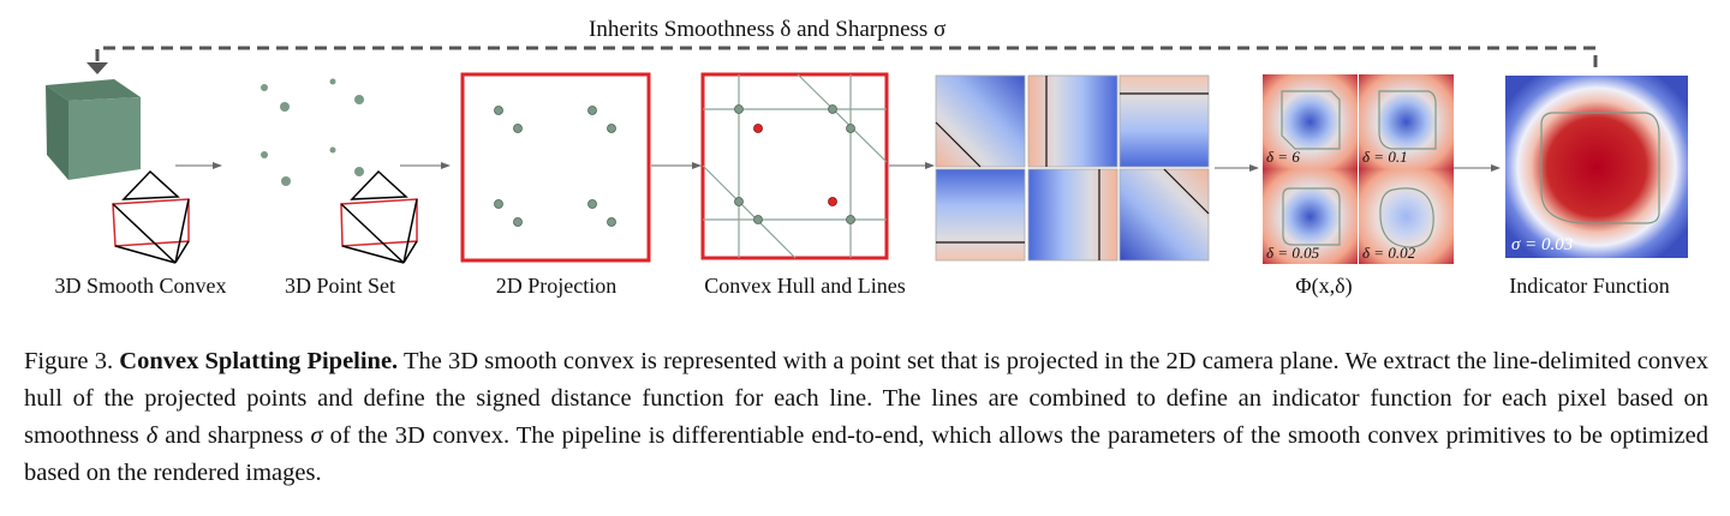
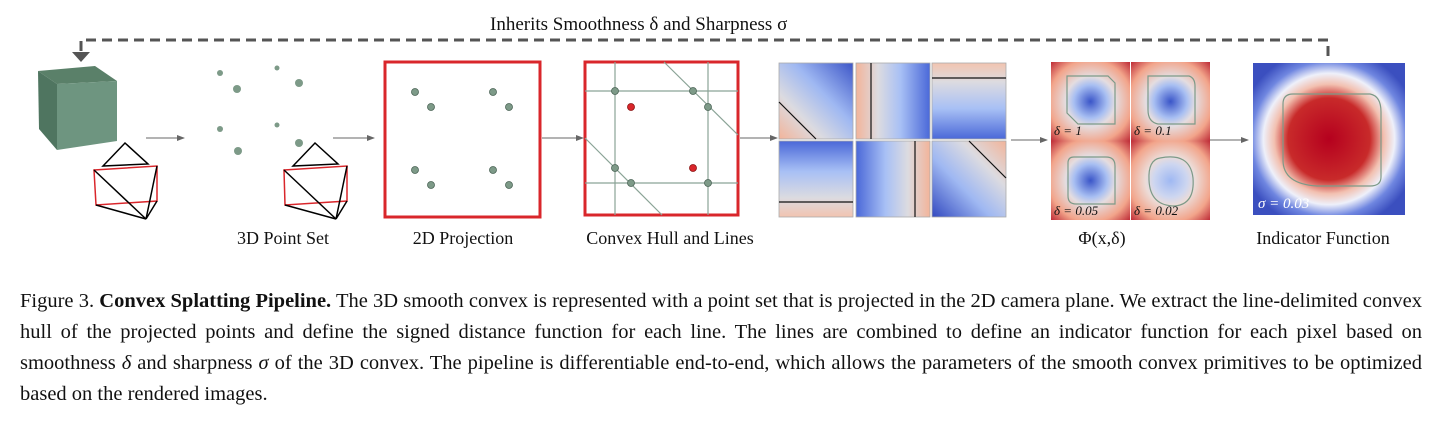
  Inherits Smoothness δ and Sharpness σ
- 3D Smooth Convex
  3D Point Set
  2D Projection
  Convex Hull and Lines
  Φ(x,δ)
  Indicator Function
- δ = 6
+ δ = 1
  δ = 0.1
  δ = 0.05
  δ = 0.02
  σ = 0.03
  Figure 3. Convex Splatting Pipeline. The 3D smooth convex is represented with a point set that is projected in the 2D camera plane. We extract the line-delimited convex hull of the projected points and define the signed distance function for each line. The lines are combined to define an indicator function for each pixel based on smoothness δ and sharpness σ of the 3D convex. The pipeline is differentiable end-to-end, which allows the parameters of the smooth convex primitives to be optimized based on the rendered images.
